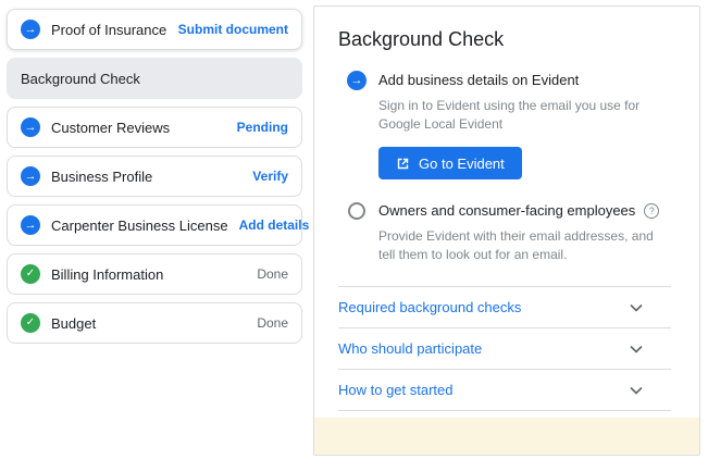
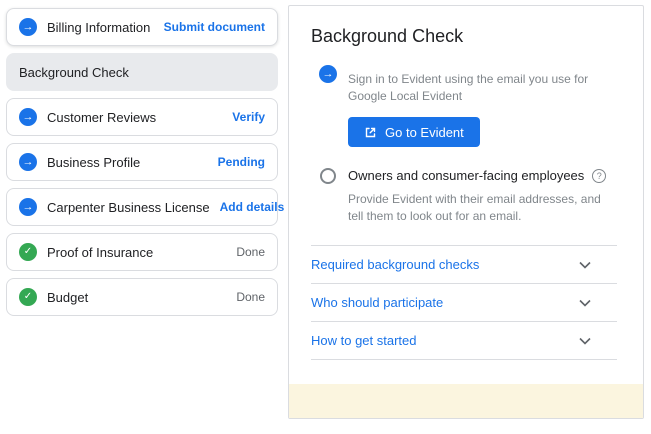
  →
- Proof of Insurance
+ Billing Information
  Submit document
  Background Check
  →
  Customer Reviews
- Pending
+ Verify
  →
  Business Profile
- Verify
+ Pending
  →
  Carpenter Business License
  Add details
  ✓
- Billing Information
+ Proof of Insurance
  Done
  ✓
  Budget
  Done
  Background Check
  →
- Add business details on Evident
  Sign in to Evident using the email you use for Google Local Evident
  Go to Evident
  Owners and consumer-facing employees
  ?
  Provide Evident with their email addresses, and tell them to look out for an email.
  Required background checks
  Who should participate
  How to get started
